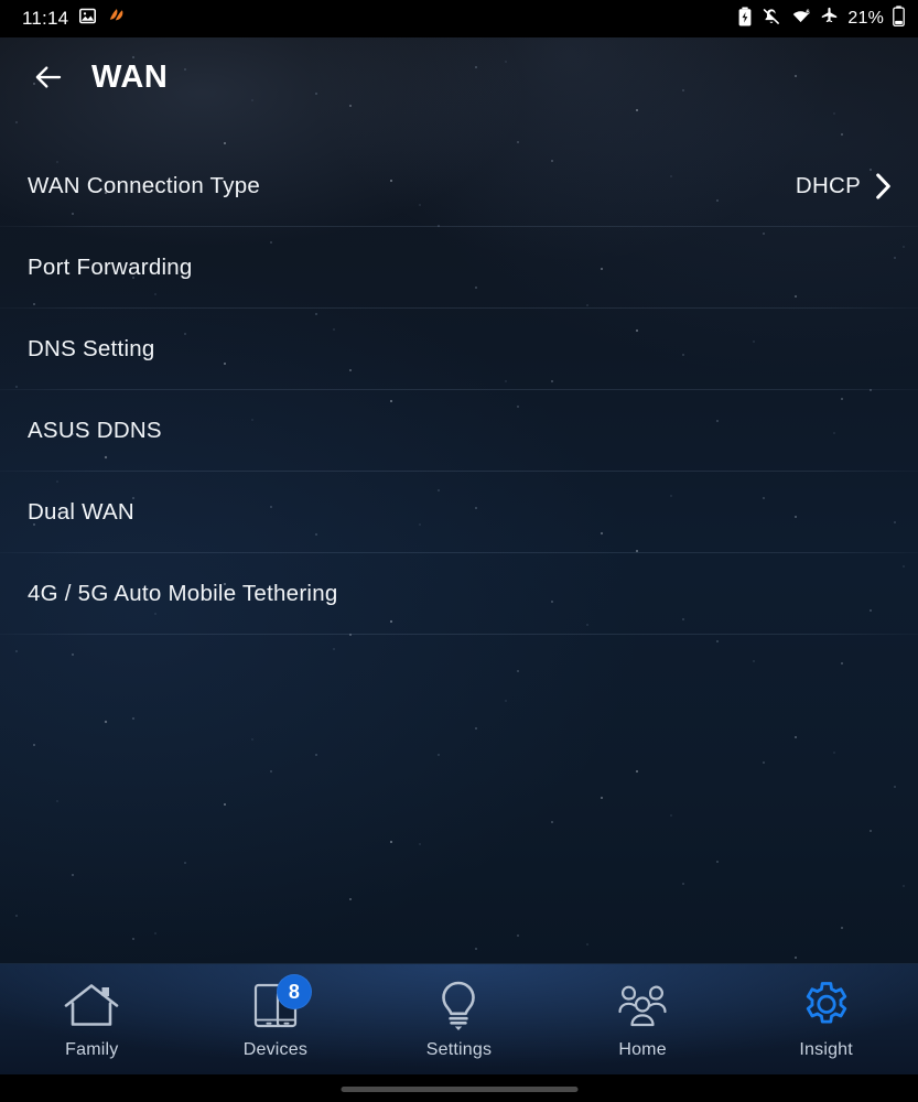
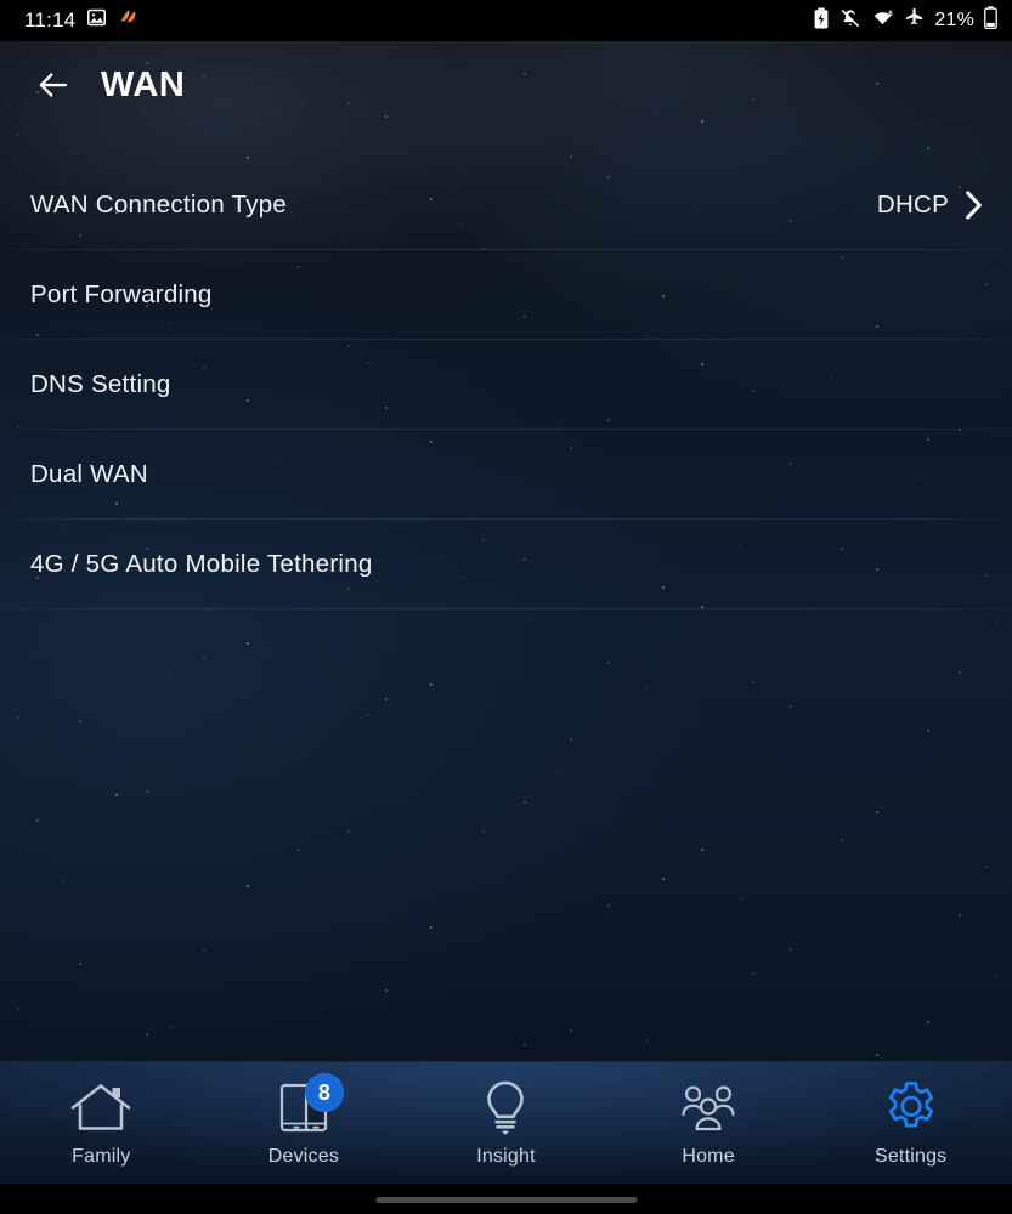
  11:14
  21%
  WAN
  WAN Connection Type
  DHCP
  Port Forwarding
  DNS Setting
- ASUS DDNS
  Dual WAN
  4G / 5G Auto Mobile Tethering
  Family
  8
  Devices
- Settings
+ Insight
  Home
- Insight
+ Settings
